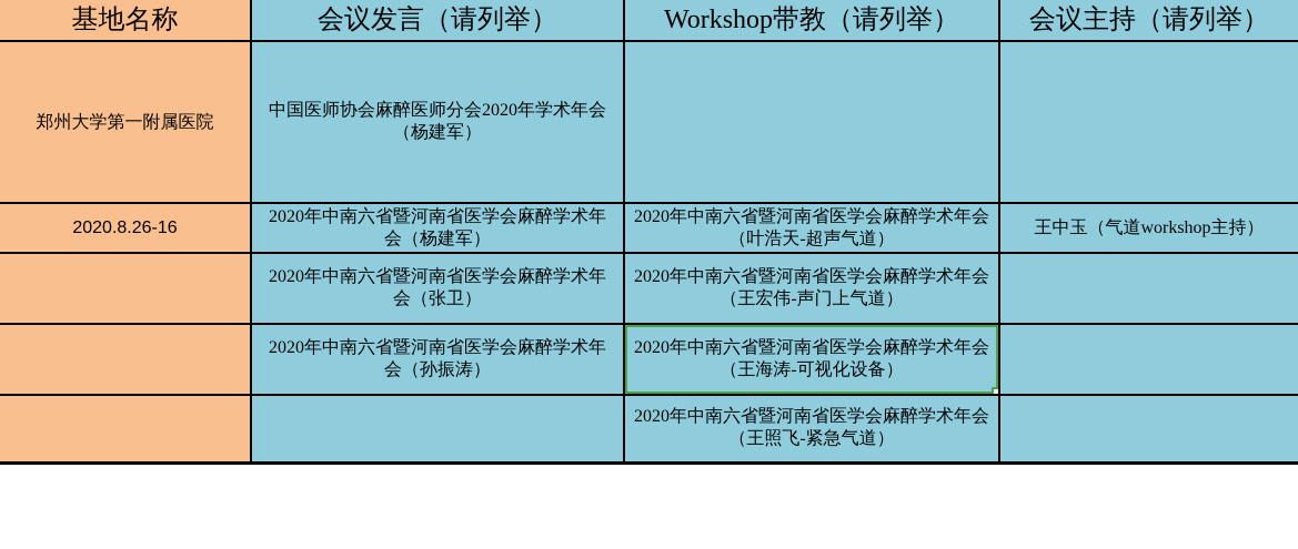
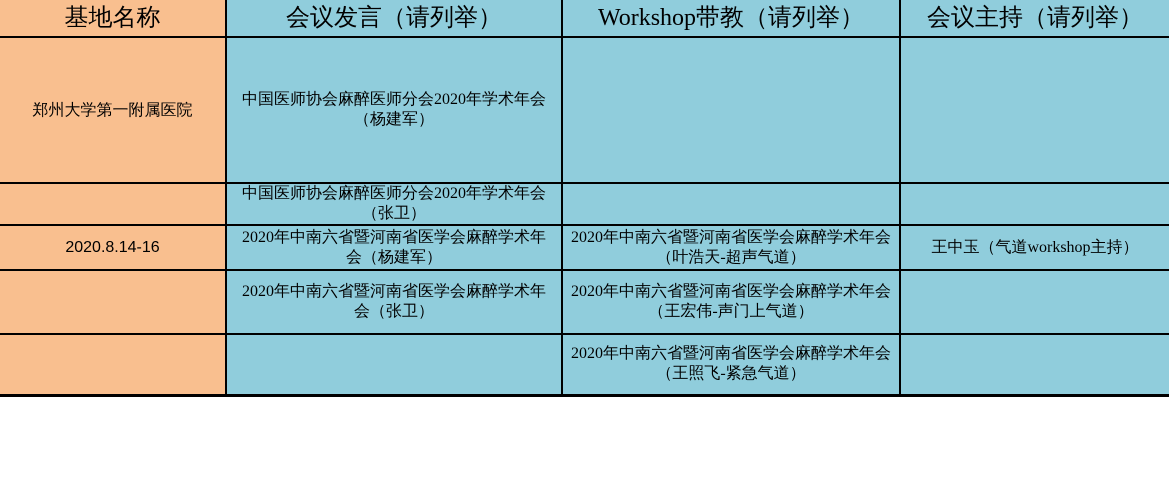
  基地名称	会议发言（请列举）	Workshop带教（请列举）	会议主持（请列举）
  郑州大学第一附属医院	中国医师协会麻醉医师分会2020年学术年会（杨建军）
+ 	中国医师协会麻醉医师分会2020年学术年会（张卫）
- 2020.8.26-16	2020年中南六省暨河南省医学会麻醉学术年会（杨建军）	2020年中南六省暨河南省医学会麻醉学术年会（叶浩天-超声气道）	王中玉（气道workshop主持）
+ 2020.8.14-16	2020年中南六省暨河南省医学会麻醉学术年会（杨建军）	2020年中南六省暨河南省医学会麻醉学术年会（叶浩天-超声气道）	王中玉（气道workshop主持）
  	2020年中南六省暨河南省医学会麻醉学术年会（张卫）	2020年中南六省暨河南省医学会麻醉学术年会（王宏伟-声门上气道）
- 	2020年中南六省暨河南省医学会麻醉学术年会（孙振涛）	2020年中南六省暨河南省医学会麻醉学术年会（王海涛-可视化设备）
  		2020年中南六省暨河南省医学会麻醉学术年会（王照飞-紧急气道）
